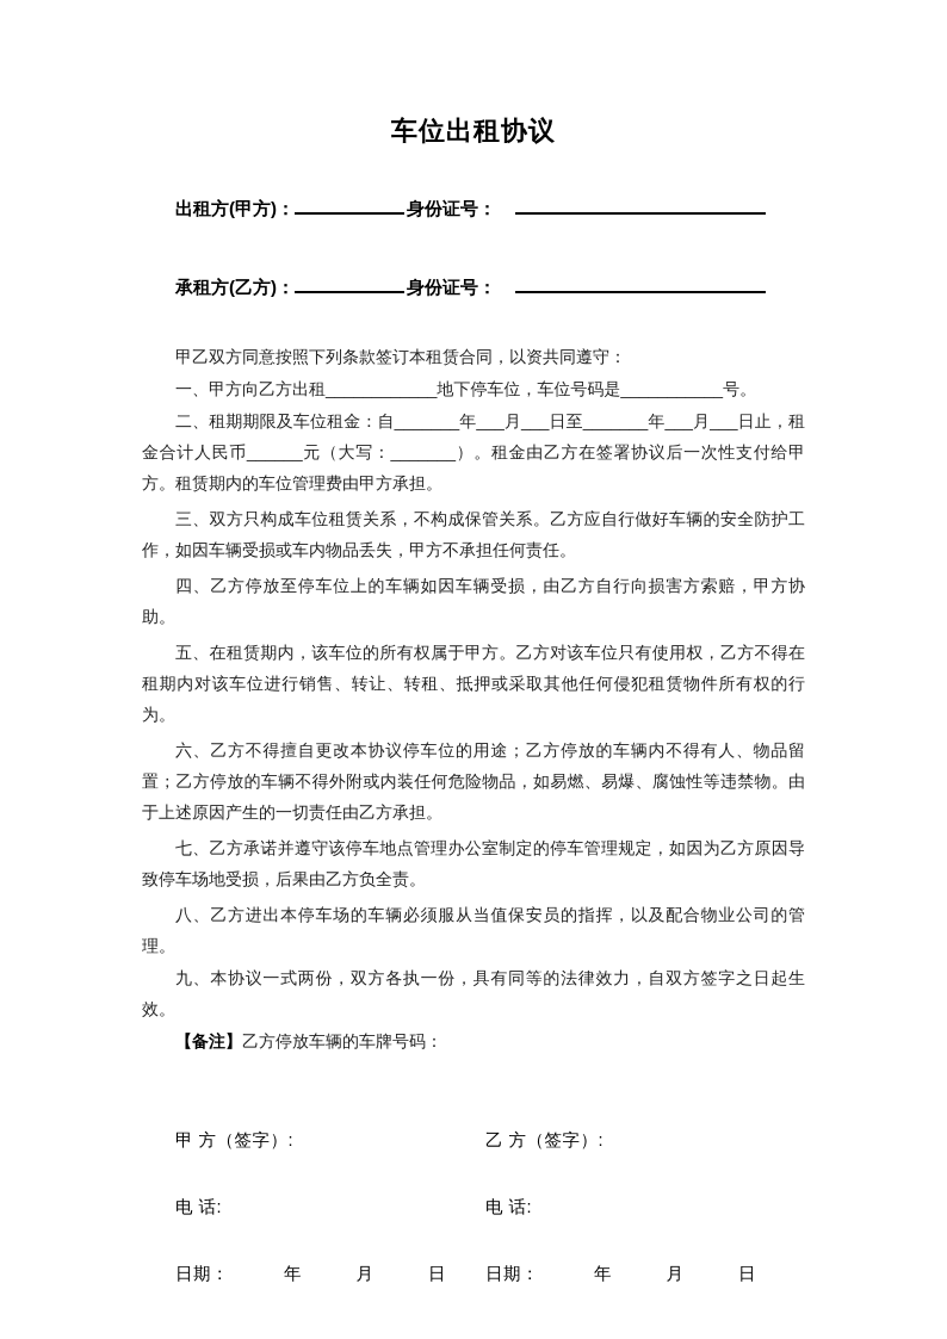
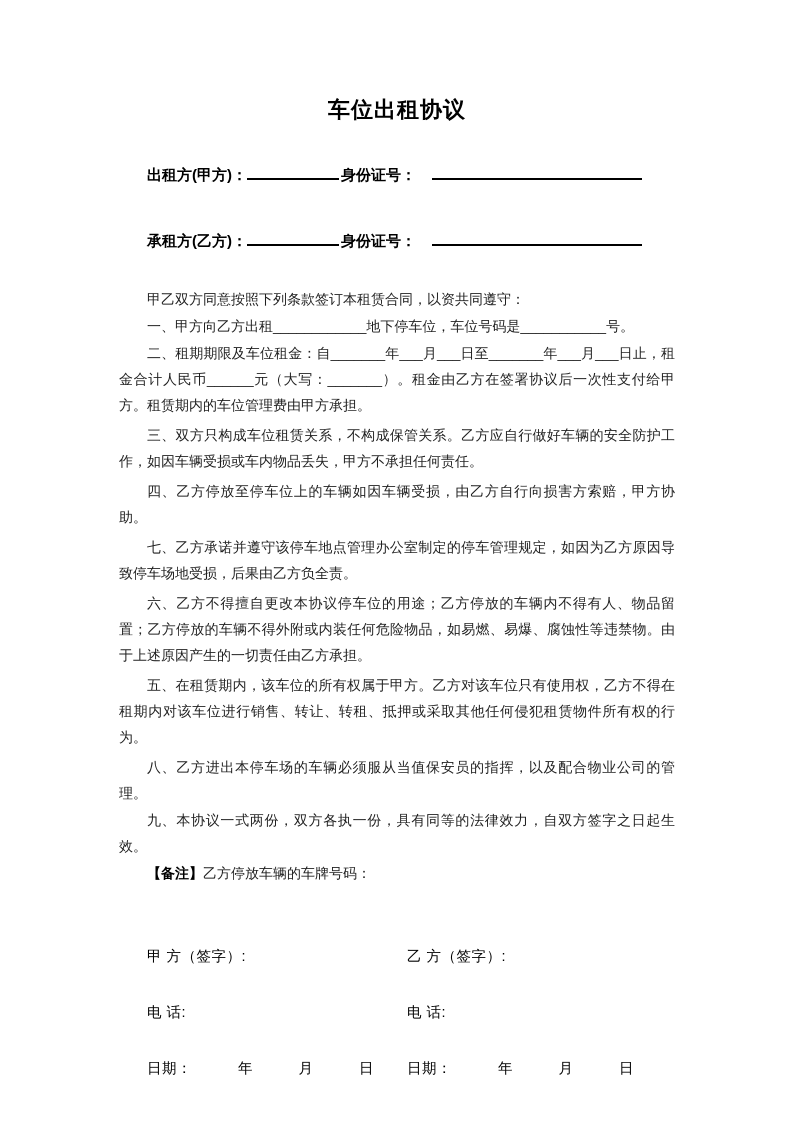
  车位出租协议
  出租方(甲方)： 身份证号：
  承租方(乙方)： 身份证号：
  甲乙双方同意按照下列条款签订本租赁合同，以资共同遵守：
  一、甲方向乙方出租____________地下停车位，车位号码是___________号。
  二、租期期限及车位租金：自_______年___月___日至_______年___月___日止，租金合计人民币______元（大写：_______）。租金由乙方在签署协议后一次性支付给甲方。租赁期内的车位管理费由甲方承担。
  三、双方只构成车位租赁关系，不构成保管关系。乙方应自行做好车辆的安全防护工作，如因车辆受损或车内物品丢失，甲方不承担任何责任。
  四、乙方停放至停车位上的车辆如因车辆受损，由乙方自行向损害方索赔，甲方协助。
- 五、在租赁期内，该车位的所有权属于甲方。乙方对该车位只有使用权，乙方不得在租期内对该车位进行销售、转让、转租、抵押或采取其他任何侵犯租赁物件所有权的行为。
+ 七、乙方承诺并遵守该停车地点管理办公室制定的停车管理规定，如因为乙方原因导致停车场地受损，后果由乙方负全责。
  六、乙方不得擅自更改本协议停车位的用途；乙方停放的车辆内不得有人、物品留置；乙方停放的车辆不得外附或内装任何危险物品，如易燃、易爆、腐蚀性等违禁物。由于上述原因产生的一切责任由乙方承担。
- 七、乙方承诺并遵守该停车地点管理办公室制定的停车管理规定，如因为乙方原因导致停车场地受损，后果由乙方负全责。
+ 五、在租赁期内，该车位的所有权属于甲方。乙方对该车位只有使用权，乙方不得在租期内对该车位进行销售、转让、转租、抵押或采取其他任何侵犯租赁物件所有权的行为。
  八、乙方进出本停车场的车辆必须服从当值保安员的指挥，以及配合物业公司的管理。
  九、本协议一式两份，双方各执一份，具有同等的法律效力，自双方签字之日起生效。
  【备注】乙方停放车辆的车牌号码：
  甲 方（签字）:
  乙 方（签字）:
  电 话:
  电 话:
  日期： 年 月 日
  日期： 年 月 日
